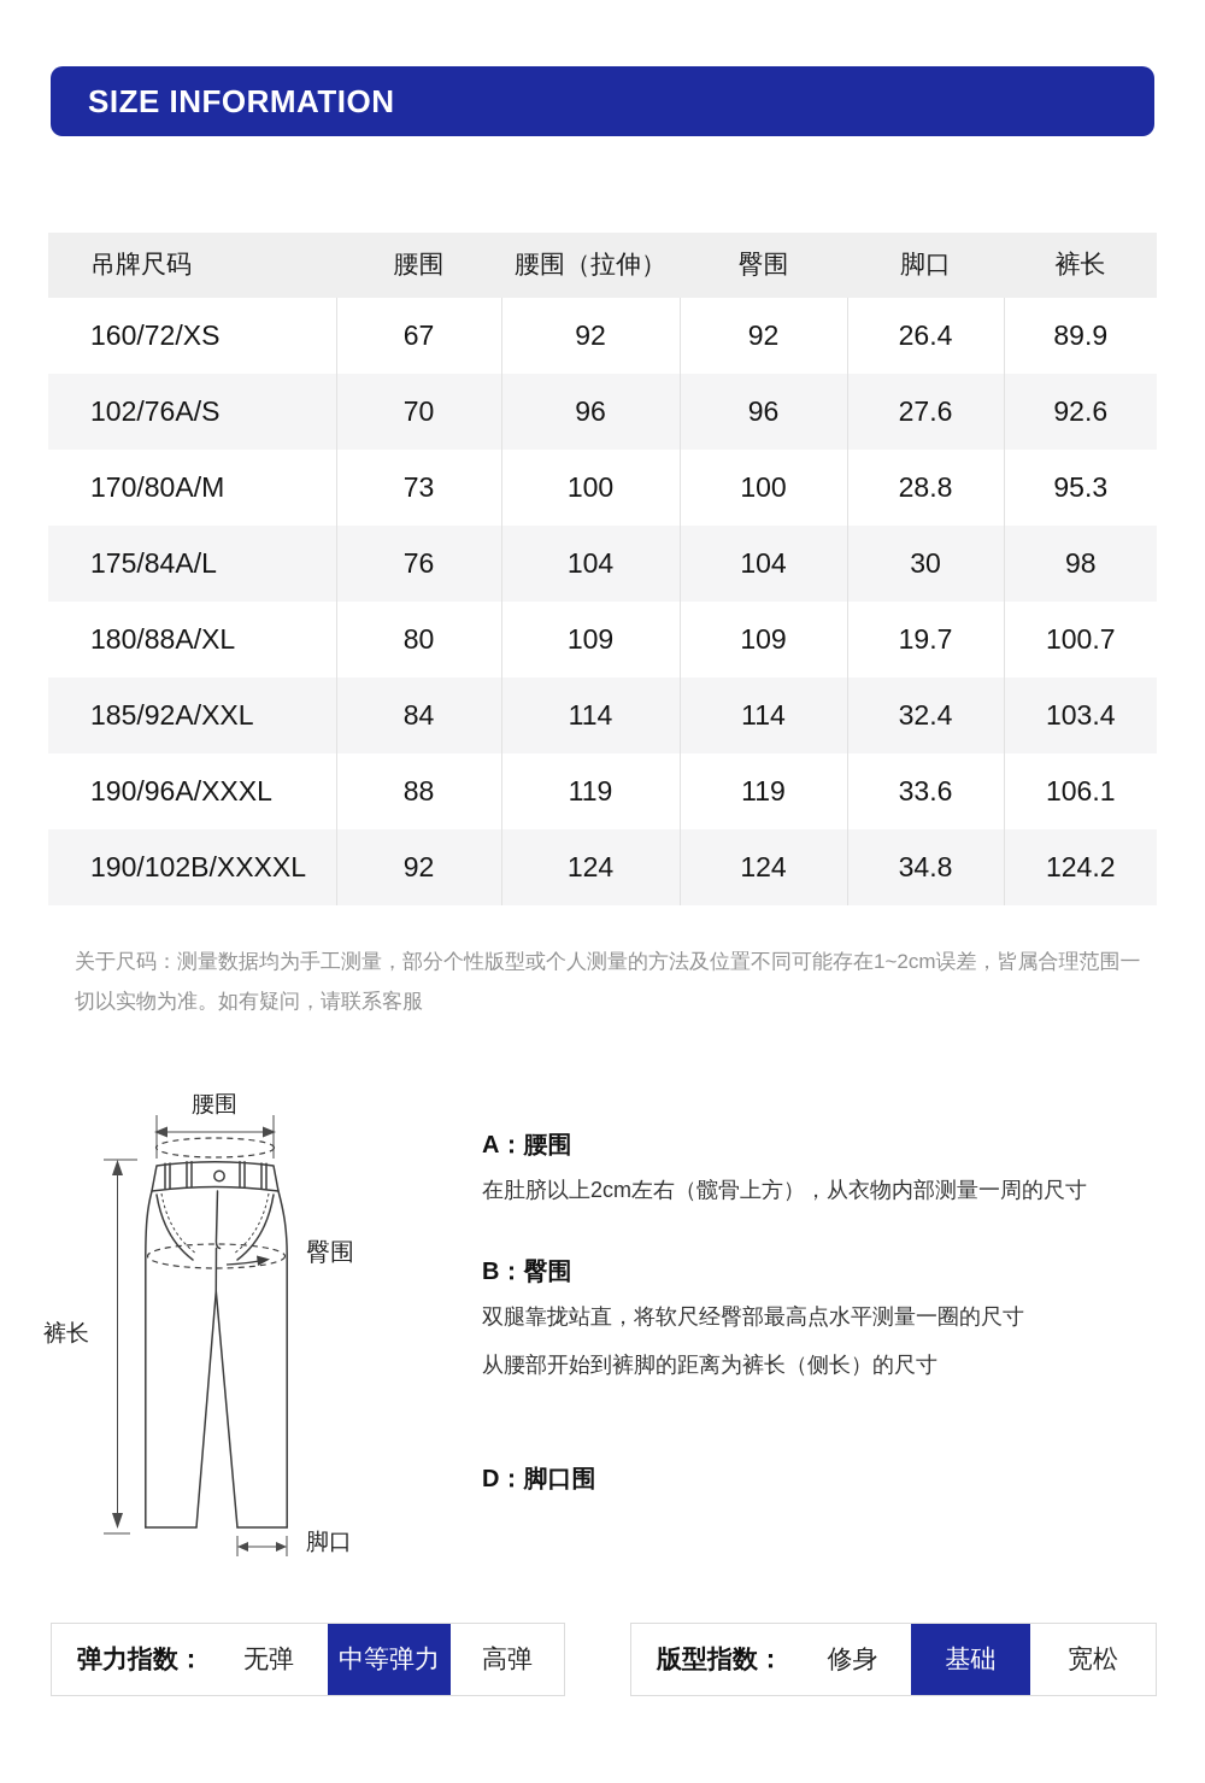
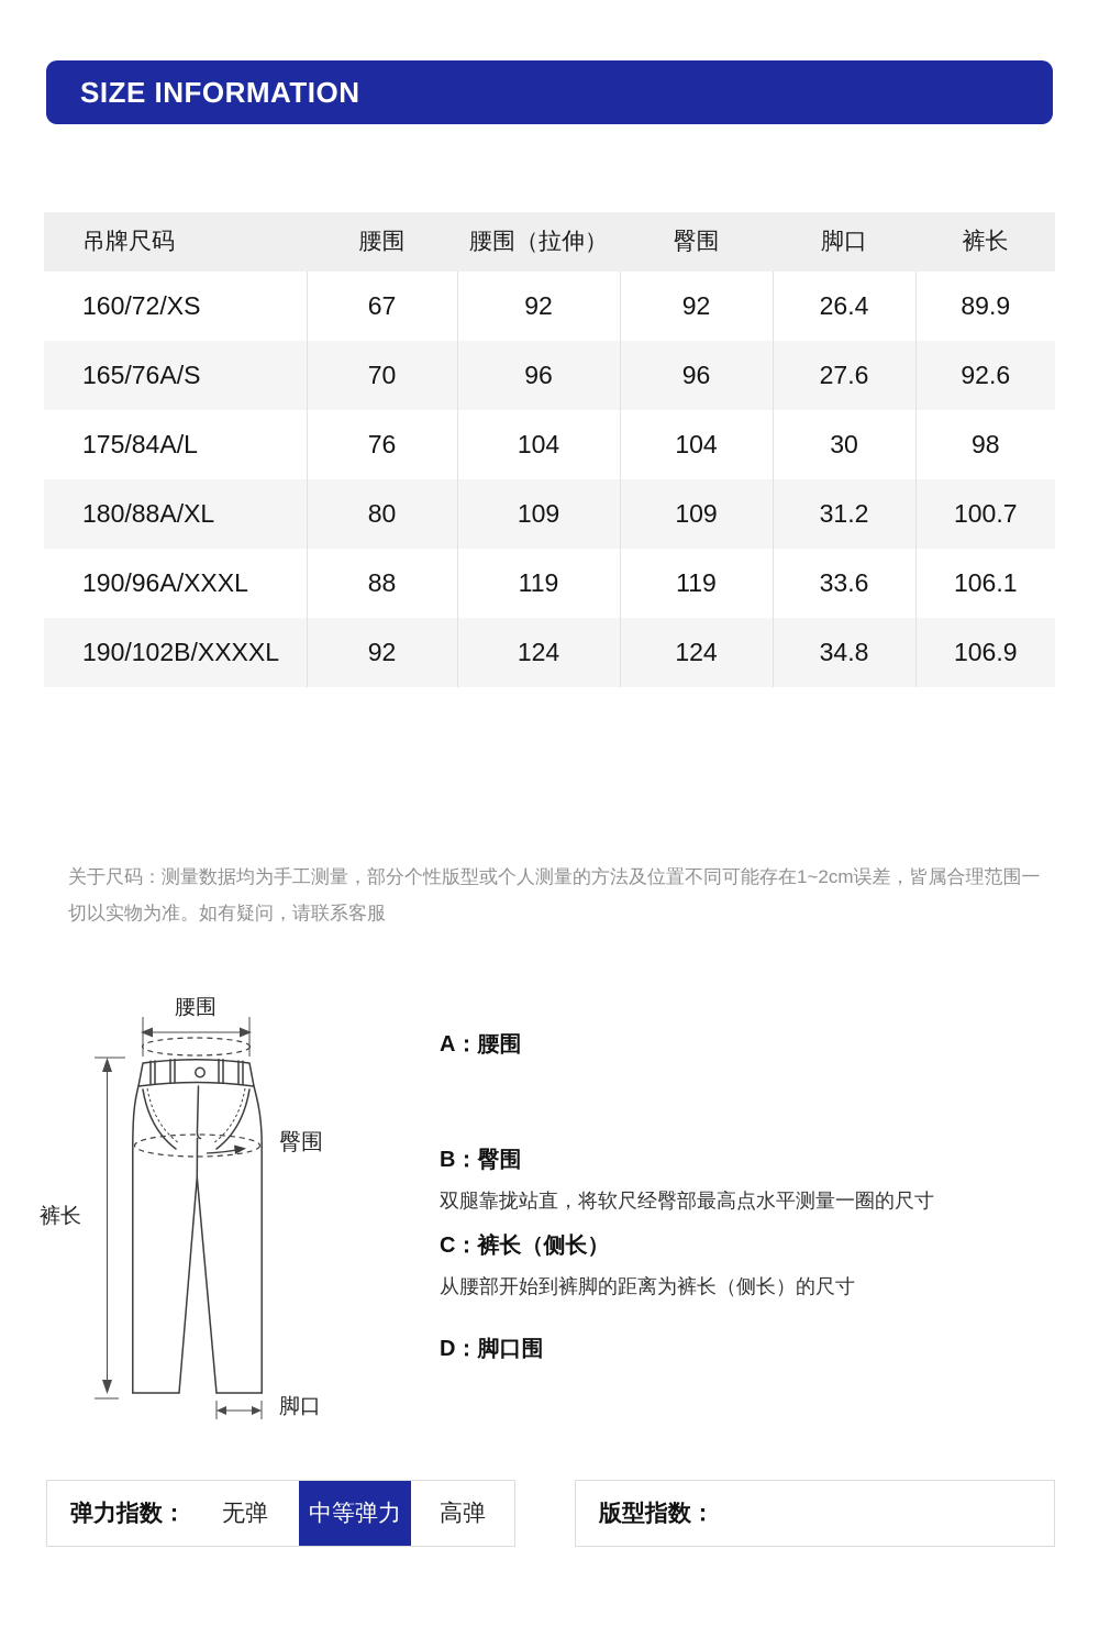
  SIZE INFORMATION
  吊牌尺码	腰围	腰围（拉伸）	臀围	脚口	裤长
  160/72/XS	67	92	92	26.4	89.9
- 102/76A/S	70	96	96	27.6	92.6
+ 165/76A/S	70	96	96	27.6	92.6
- 170/80A/M	73	100	100	28.8	95.3
  175/84A/L	76	104	104	30	98
- 180/88A/XL	80	109	109	19.7	100.7
+ 180/88A/XL	80	109	109	31.2	100.7
- 185/92A/XXL	84	114	114	32.4	103.4
  190/96A/XXXL	88	119	119	33.6	106.1
- 190/102B/XXXXL	92	124	124	34.8	124.2
+ 190/102B/XXXXL	92	124	124	34.8	106.9
  关于尺码：测量数据均为手工测量，部分个性版型或个人测量的方法及位置不同可能存在1~2cm误差，皆属合理范围一切以实物为准。如有疑问，请联系客服
  腰围
  臀围
  裤长
  脚口
  A：腰围
- 在肚脐以上2cm左右（髋骨上方），从衣物内部测量一周的尺寸
  B：臀围
  双腿靠拢站直，将软尺经臀部最高点水平测量一圈的尺寸
+ C：裤长（侧长）
  从腰部开始到裤脚的距离为裤长（侧长）的尺寸
  D：脚口围
  弹力指数：
  无弹
  中等弹力
  高弹
  版型指数：
- 修身
- 基础
- 宽松
